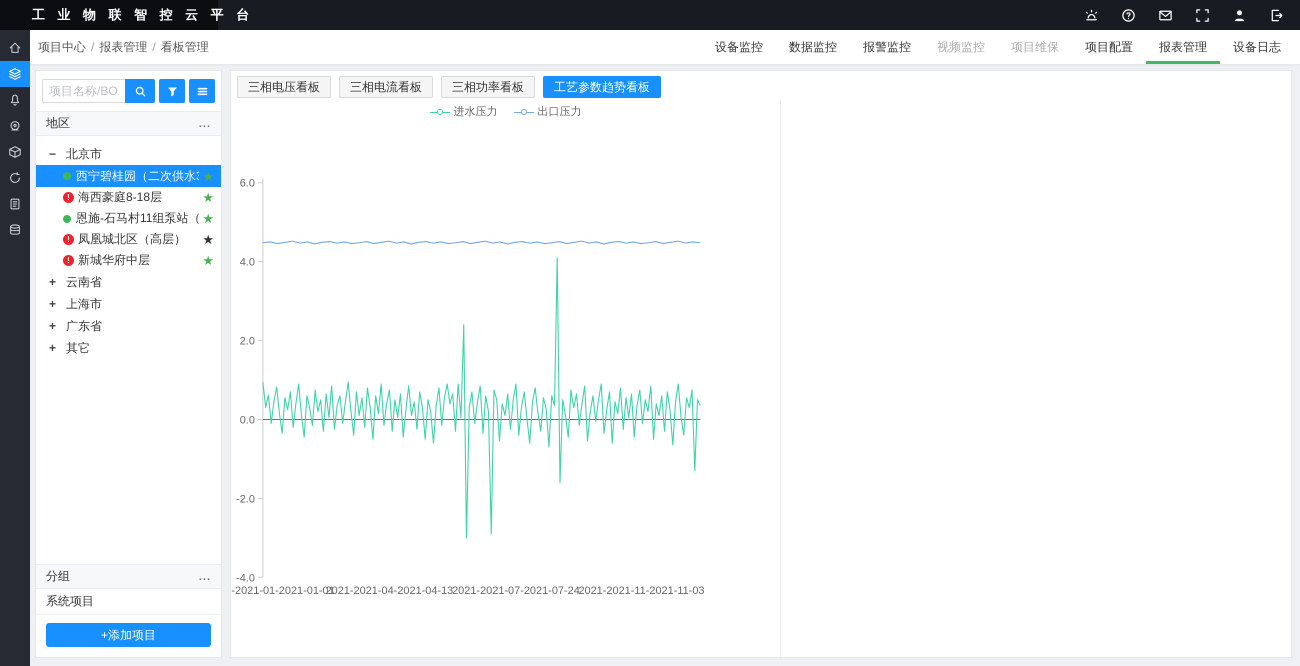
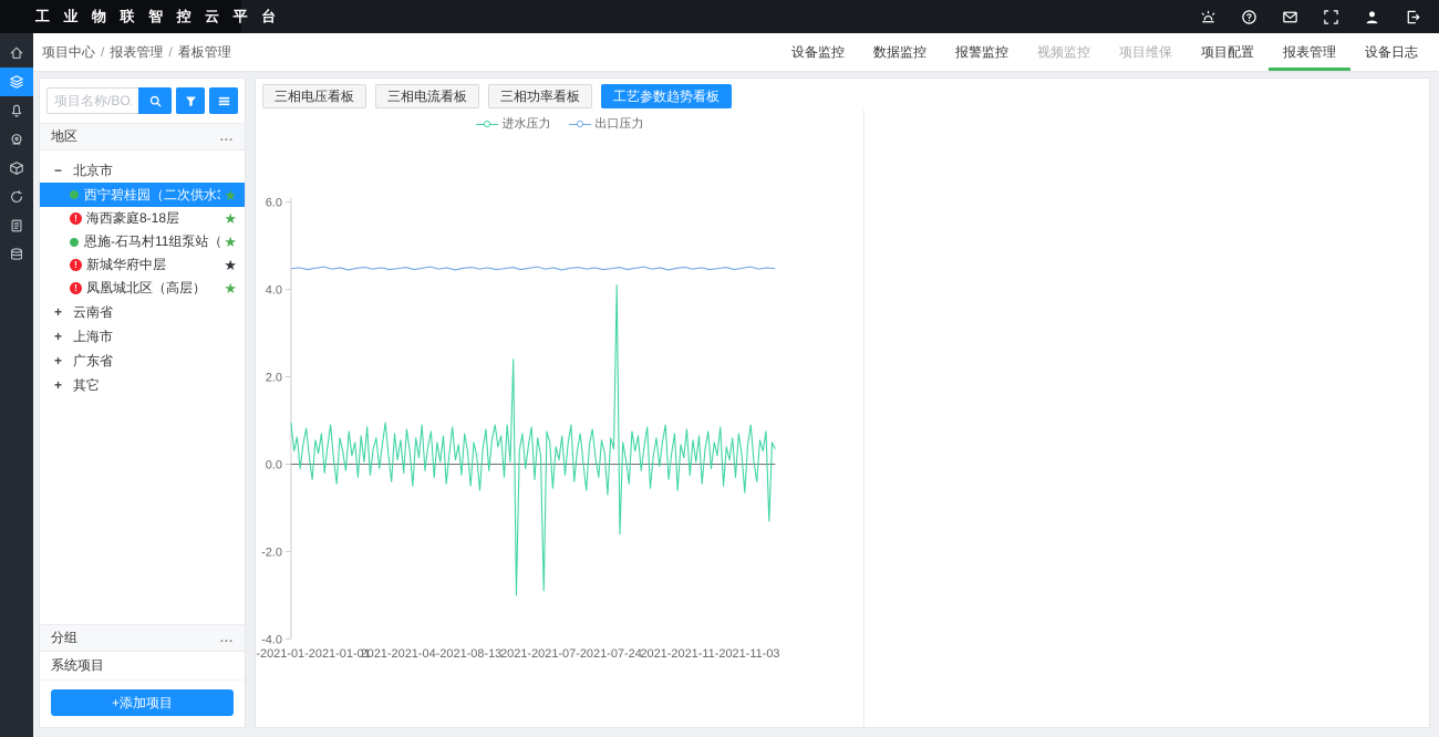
  工 业 物 联 智 控 云 平 台
  项目中心
  /
  报表管理
  /
  看板管理
  设备监控
  数据监控
  报警监控
  视频监控
  项目维保
  项目配置
  报表管理
  设备日志
  项目名称/BO
  地区
  ...
  −
  北京市
  西宁碧桂园（二次供水
  ★
  !
  海西豪庭8-18层
  ★
  恩施-石马村11组泵站（
  ★
  !
- 凤凰城北区（高层）
+ 新城华府中层
  ★
  !
- 新城华府中层
+ 凤凰城北区（高层）
  ★
  +
  云南省
  +
  上海市
  +
  广东省
  +
  其它
  分组
  ...
  系统项目
  +添加项目
  三相电压看板
  三相电流看板
  三相功率看板
  工艺参数趋势看板
  进水压力
  出口压力
  6.0
  4.0
  2.0
  0.0
  -2.0
  -4.0
  -2021-01-2021-01-01
- 2021-2021-04-2021-04-13
+ 2021-2021-04-2021-08-13
  2021-2021-07-2021-07-24
  2021-2021-11-2021-11-03
